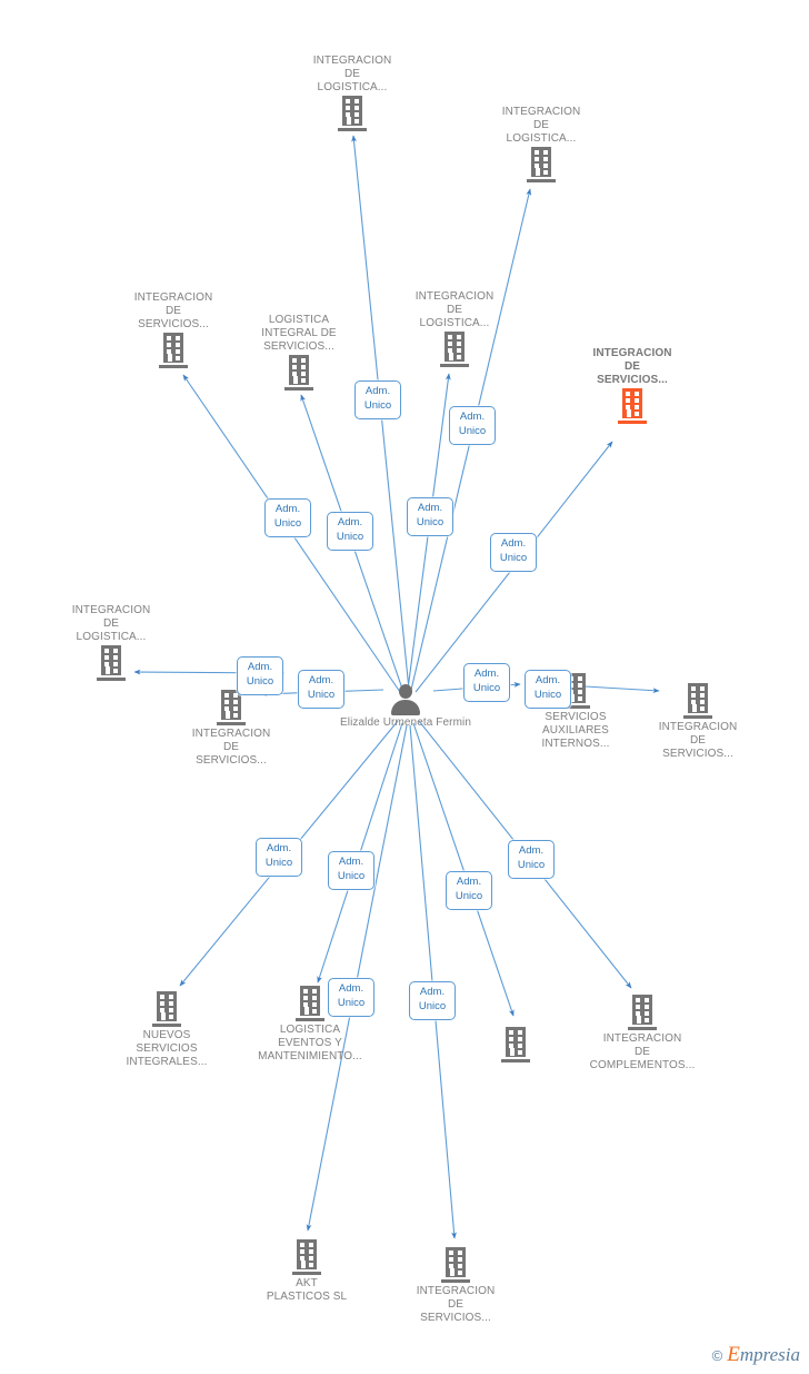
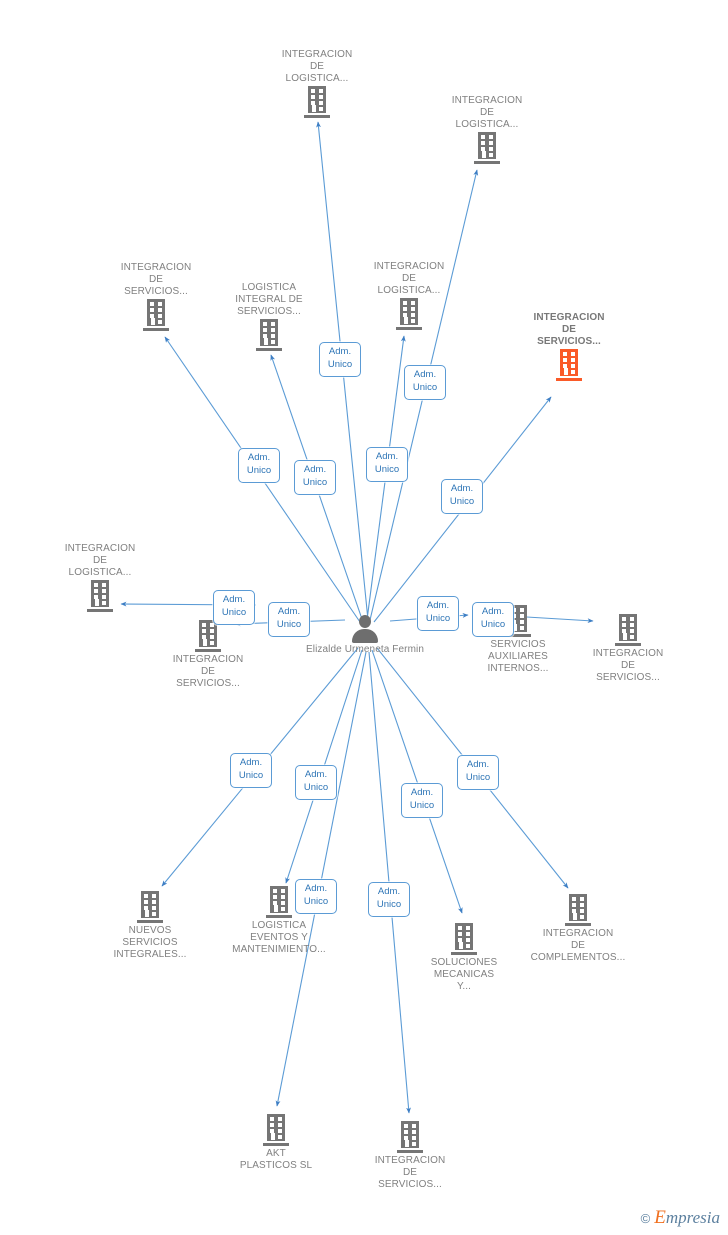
  INTEGRACION
  DE
  LOGISTICA...
  INTEGRACION
  DE
  LOGISTICA...
  INTEGRACION
  DE
  SERVICIOS...
  LOGISTICA
  INTEGRAL DE
  SERVICIOS...
  INTEGRACION
  DE
  LOGISTICA...
  INTEGRACION
  DE
  SERVICIOS...
  INTEGRACION
  DE
  LOGISTICA...
  INTEGRACION
  DE
  SERVICIOS...
  SERVICIOS
  AUXILIARES
  INTERNOS...
  INTEGRACION
  DE
  SERVICIOS...
  NUEVOS
  SERVICIOS
  INTEGRALES...
  LOGISTICA
  EVENTOS Y
  MANTENIMIENTO...
+ SOLUCIONES
+ MECANICAS
+ Y...
  INTEGRACION
  DE
  COMPLEMENTOS...
  AKT
  PLASTICOS SL
  INTEGRACION
  DE
  SERVICIOS...
  Elizalde Urmeneta Fermin
  Adm.
  Unico
  Adm.
  Unico
  Adm.
  Unico
  Adm.
  Unico
  Adm.
  Unico
  Adm.
  Unico
  Adm.
  Unico
  Adm.
  Unico
  Adm.
  Unico
  Adm.
  Unico
  Adm.
  Unico
  Adm.
  Unico
  Adm.
  Unico
  Adm.
  Unico
  Adm.
  Unico
  Adm.
  Unico
  ©
  Empresia
